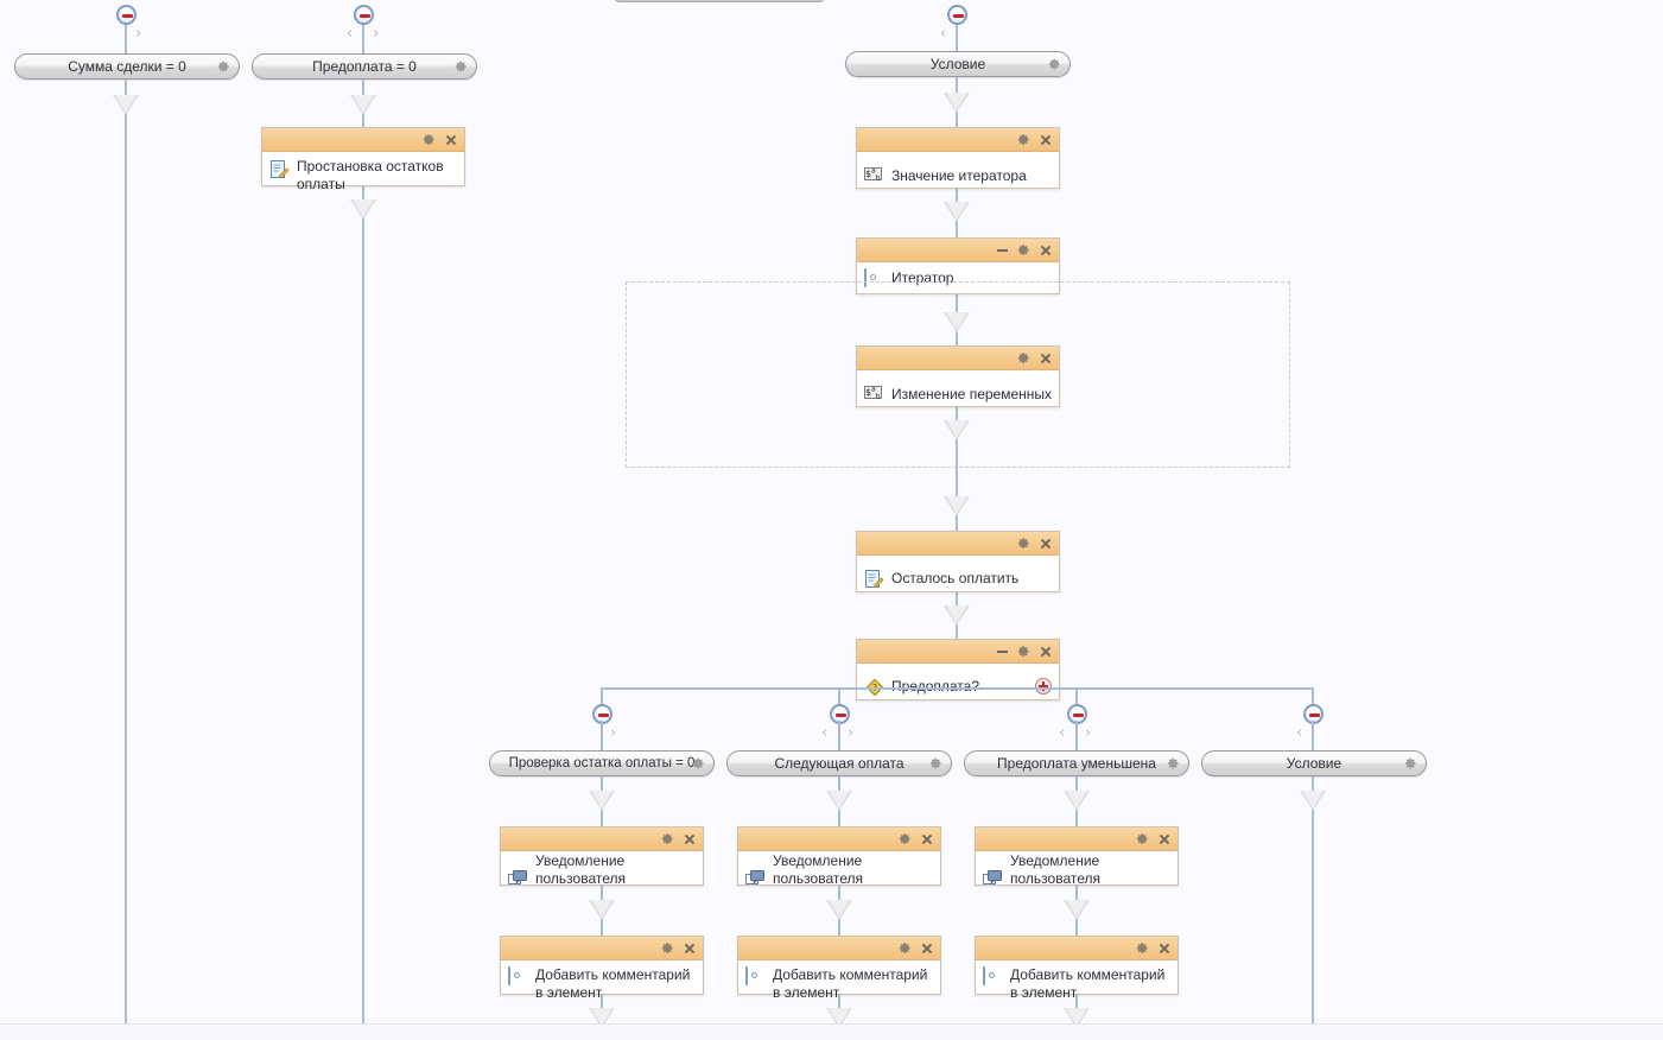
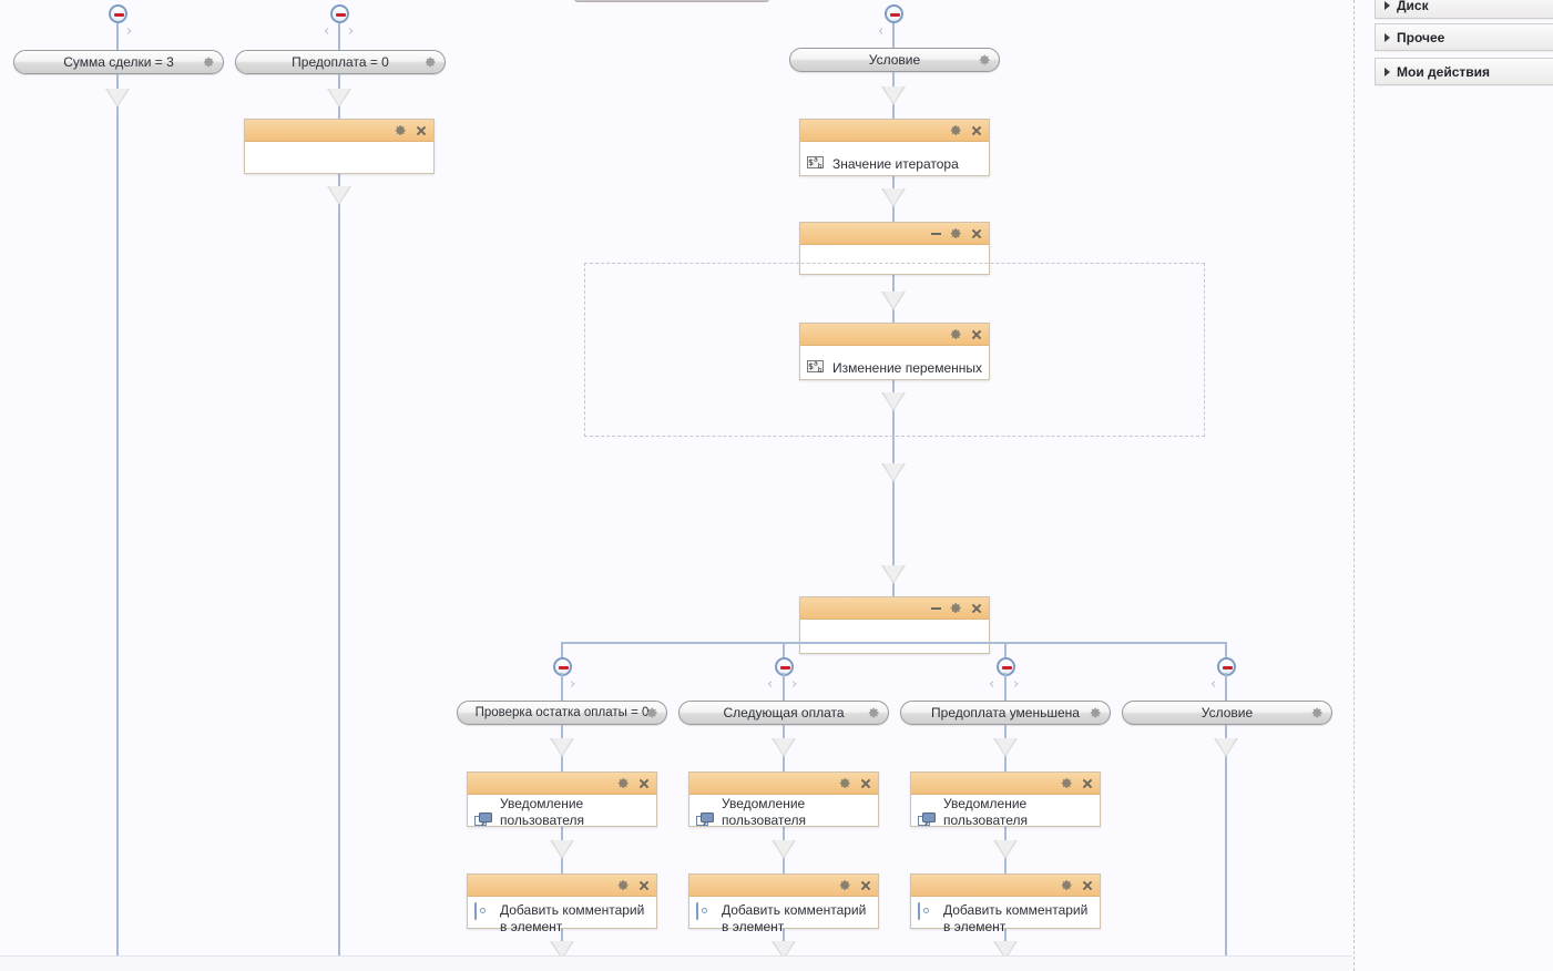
  ›
- Сумма сделки = 0
+ Сумма сделки = 3
  ‹
  ›
  Предоплата = 0
- Простановка остатков оплаты
  ‹
  Условие
  Значение итератора
- Итератор
  Изменение переменных
- Осталось оплатить
- Предоплата?
  ›
  Проверка остатка оплаты = 0
  Уведомление пользователя
  Добавить комментарий в элемент
  ‹
  ›
  Следующая оплата
  Уведомление пользователя
  Добавить комментарий в элемент
  ‹
  ›
  Предоплата уменьшена
  Уведомление пользователя
  Добавить комментарий в элемент
  ‹
  Условие
+ Диск
+ Прочее
+ Мои действия
